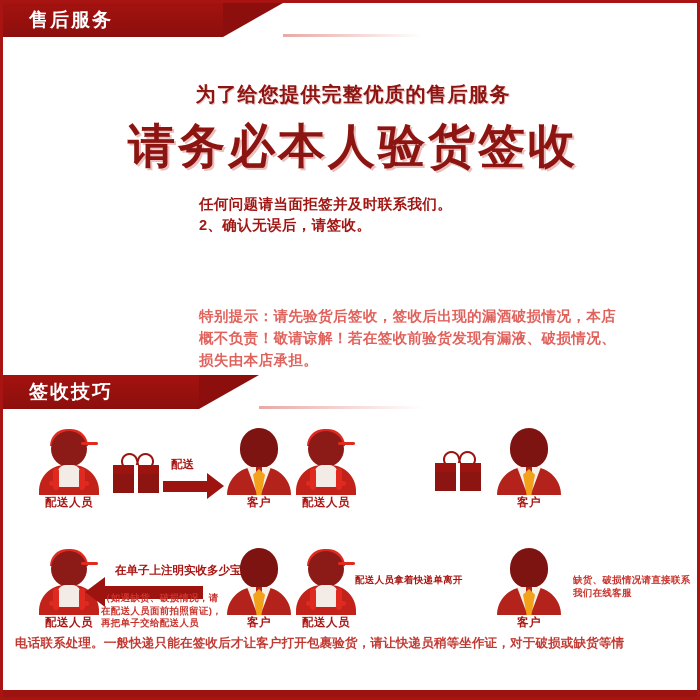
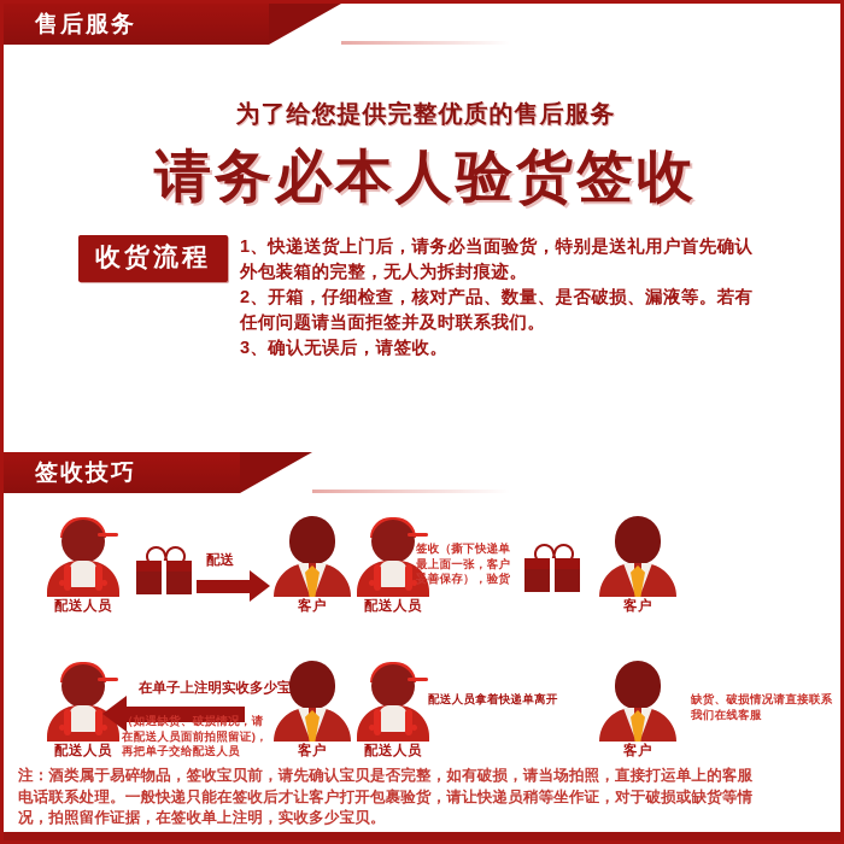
  售后服务
  为了给您提供完整优质的售后服务
  请务必本人验货签收
+ 收货流程
+ 1、快递送货上门后，请务必当面验货，特别是送礼用户首先确认
+ 外包装箱的完整，无人为拆封痕迹。
+ 2、开箱，仔细检查，核对产品、数量、是否破损、漏液等。若有
  任何问题请当面拒签并及时联系我们。
- 2、确认无误后，请签收。
+ 3、确认无误后，请签收。
- 特别提示：请先验货后签收，签收后出现的漏酒破损情况，本店
- 概不负责！敬请谅解！若在签收前验货发现有漏液、破损情况、
- 损失由本店承担。
  签收技巧
  配送人员
  配送
  客户
  配送人员
+ 签收（撕下快递单最上面一张，客户妥善保存），验货
  客户
  配送人员
  在单子上注明实收多少宝
  （如遇缺货、破损情况，请在配送人员面前拍照留证)，再把单子交给配送人员
  客户
  配送人员
  配送人员拿着快递单离开
  客户
  缺货、破损情况请直接联系我们在线客服
+ 注：酒类属于易碎物品，签收宝贝前，请先确认宝贝是否完整，如有破损，请当场拍照，直接打运单上的客服
  电话联系处理。一般快递只能在签收后才让客户打开包裹验货，请让快递员稍等坐作证，对于破损或缺货等情
+ 况，拍照留作证据，在签收单上注明，实收多少宝贝。
